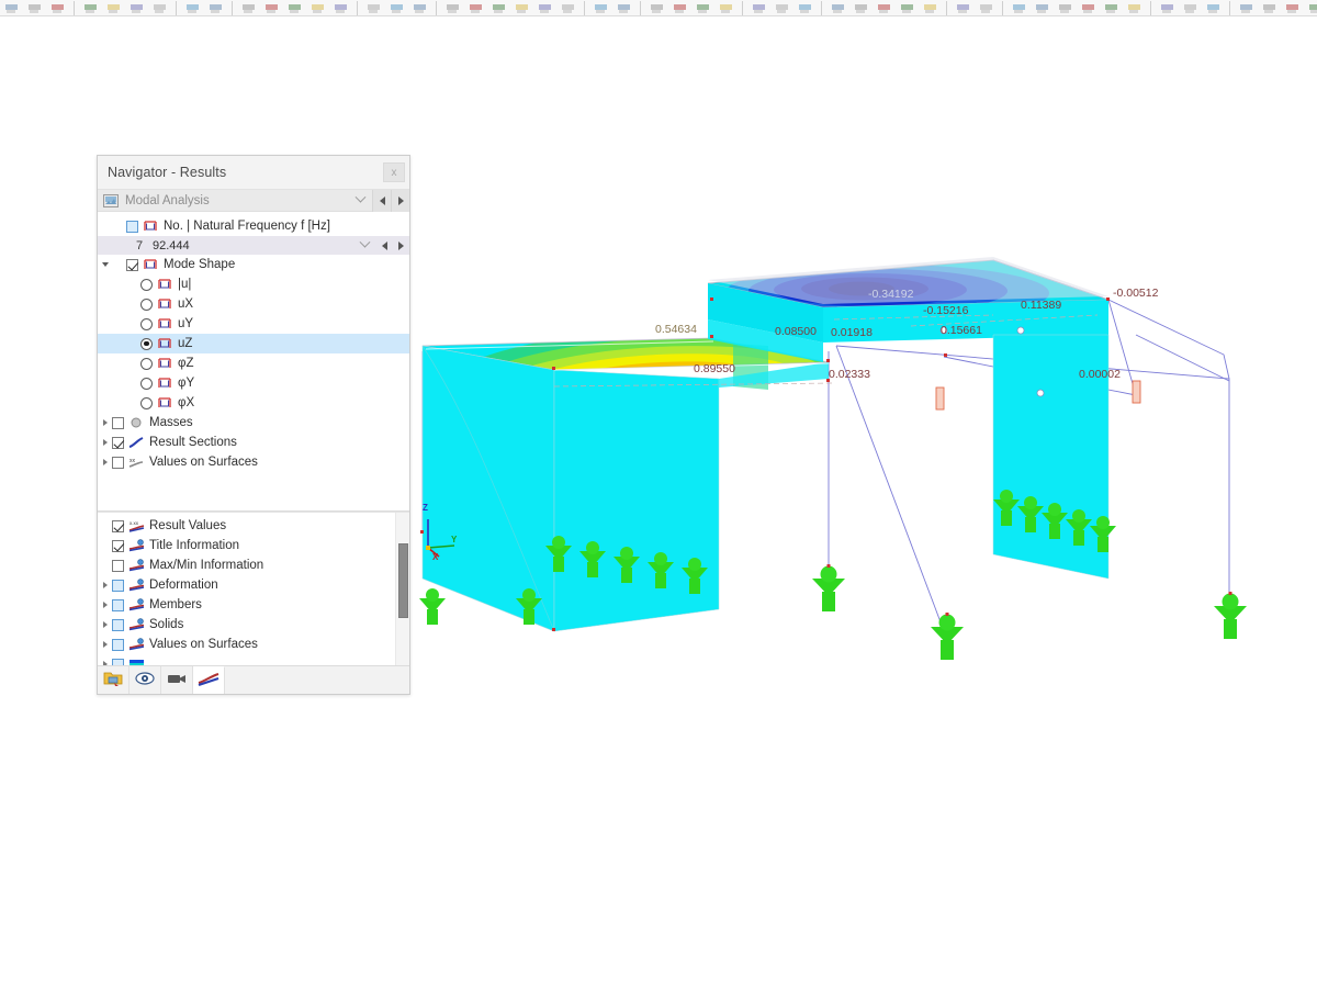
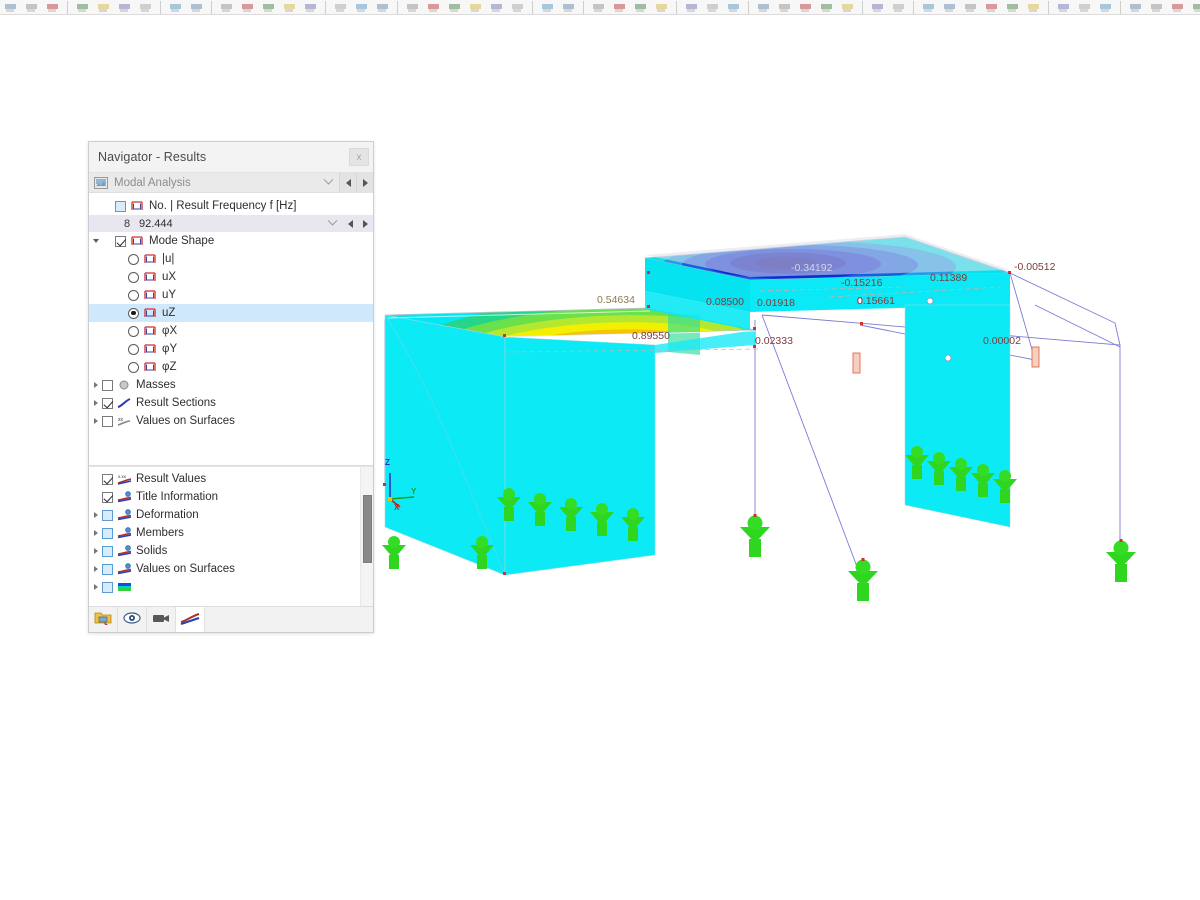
  Z
  Y
  X
  0.54634
  0.89550
  0.08500
  0.01918
  0.02333
  -0.34192
  -0.15216
  0.15661
  0.11389
  -0.00512
  0.00002
  Navigator - Results
  x
  Modal Analysis
- No. | Natural Frequency f [Hz]
+ No. | Result Frequency f [Hz]
- 7
+ 8
  92.444
  Mode Shape
  |u|
  uX
  uY
  uZ
- φZ
+ φX
  φY
- φX
+ φZ
  Masses
  Result Sections
  Values on Surfaces
  Result Values
  Title Information
- Max/Min Information
  Deformation
  Members
  Solids
  Values on Surfaces
